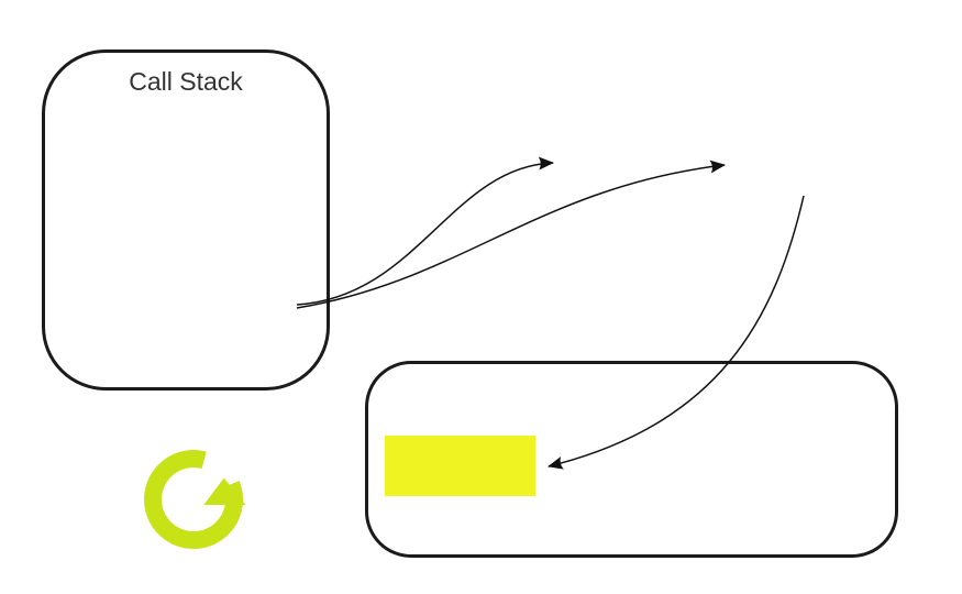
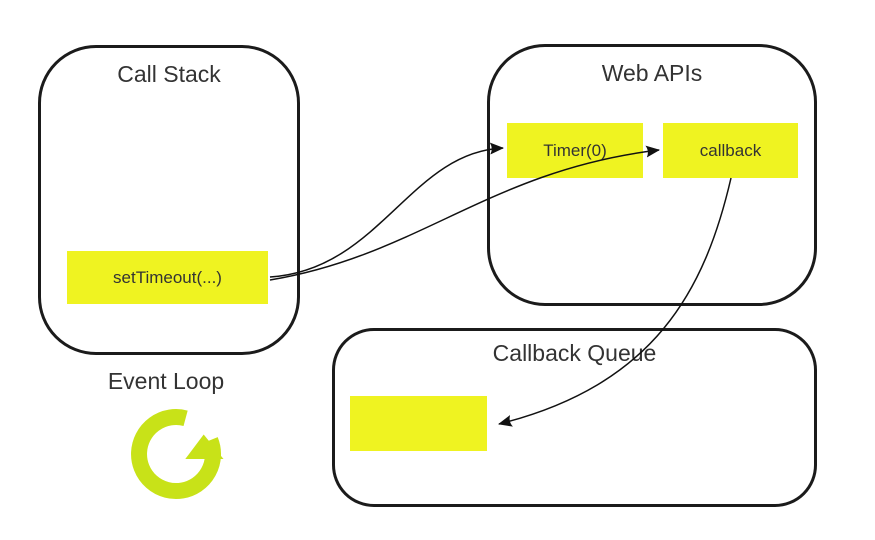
  Call Stack
+ setTimeout(...)
+ Web APIs
+ Timer(0)
+ callback
+ Callback Queue
+ Event Loop
